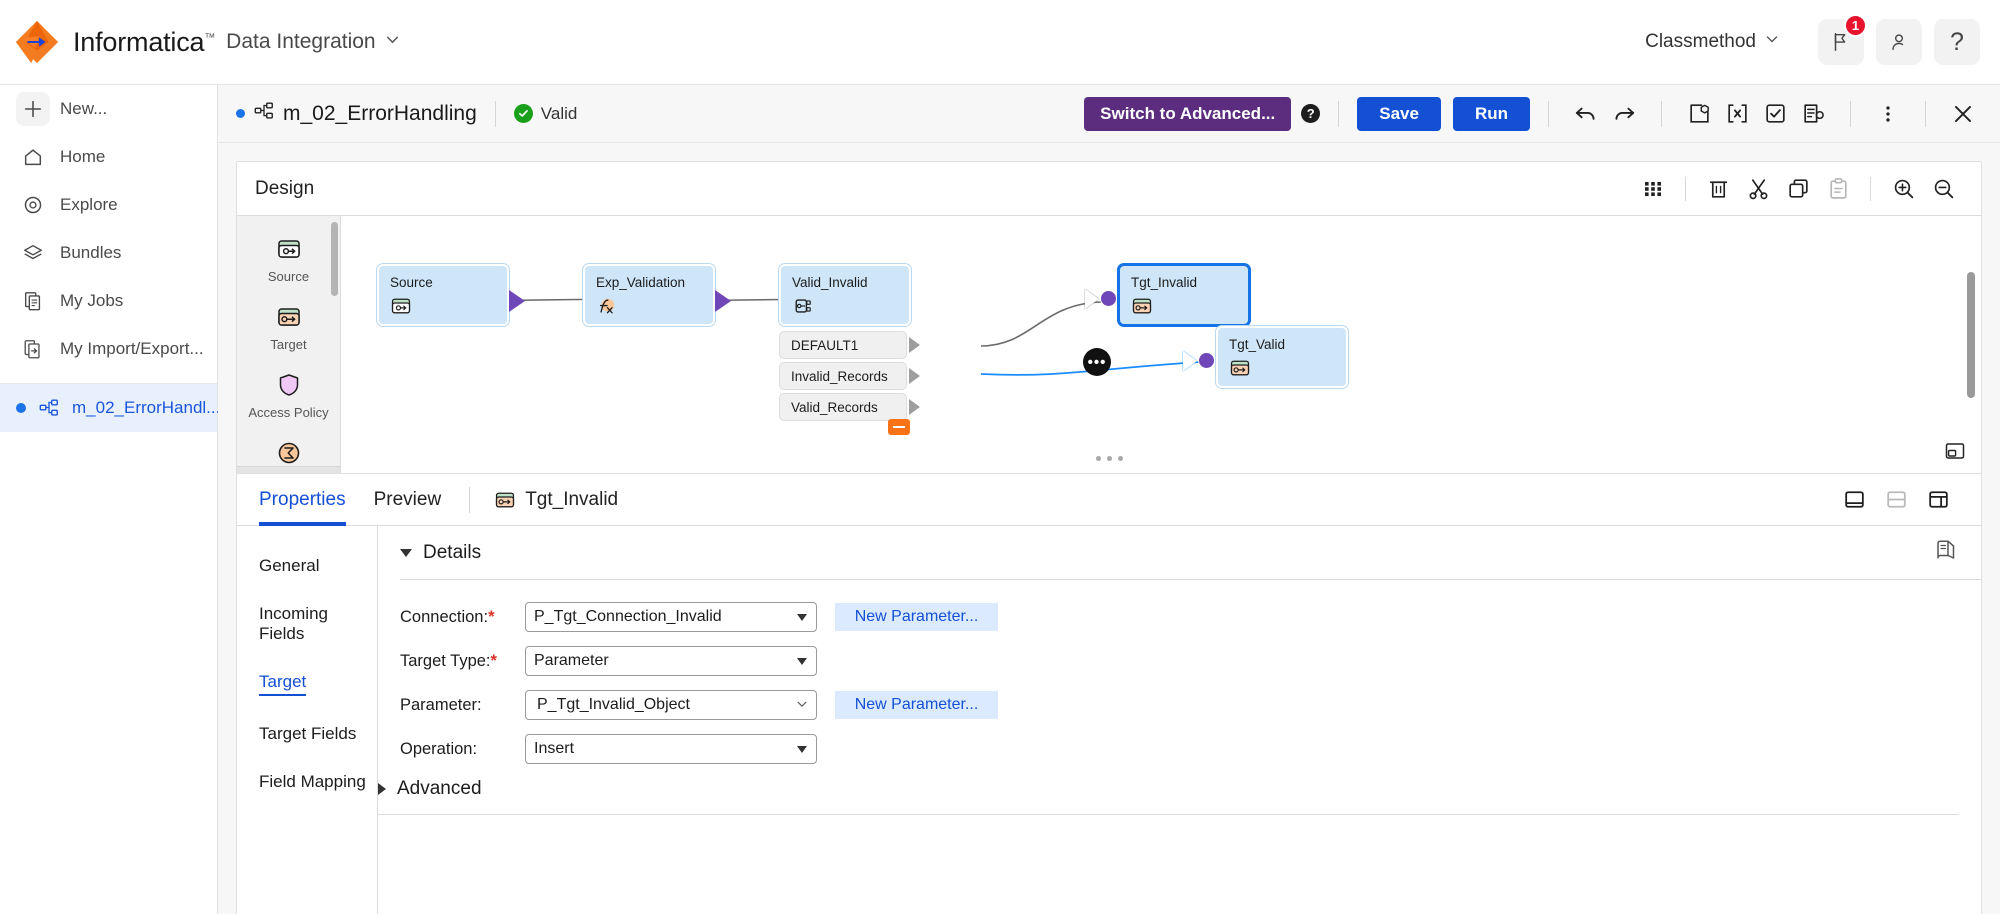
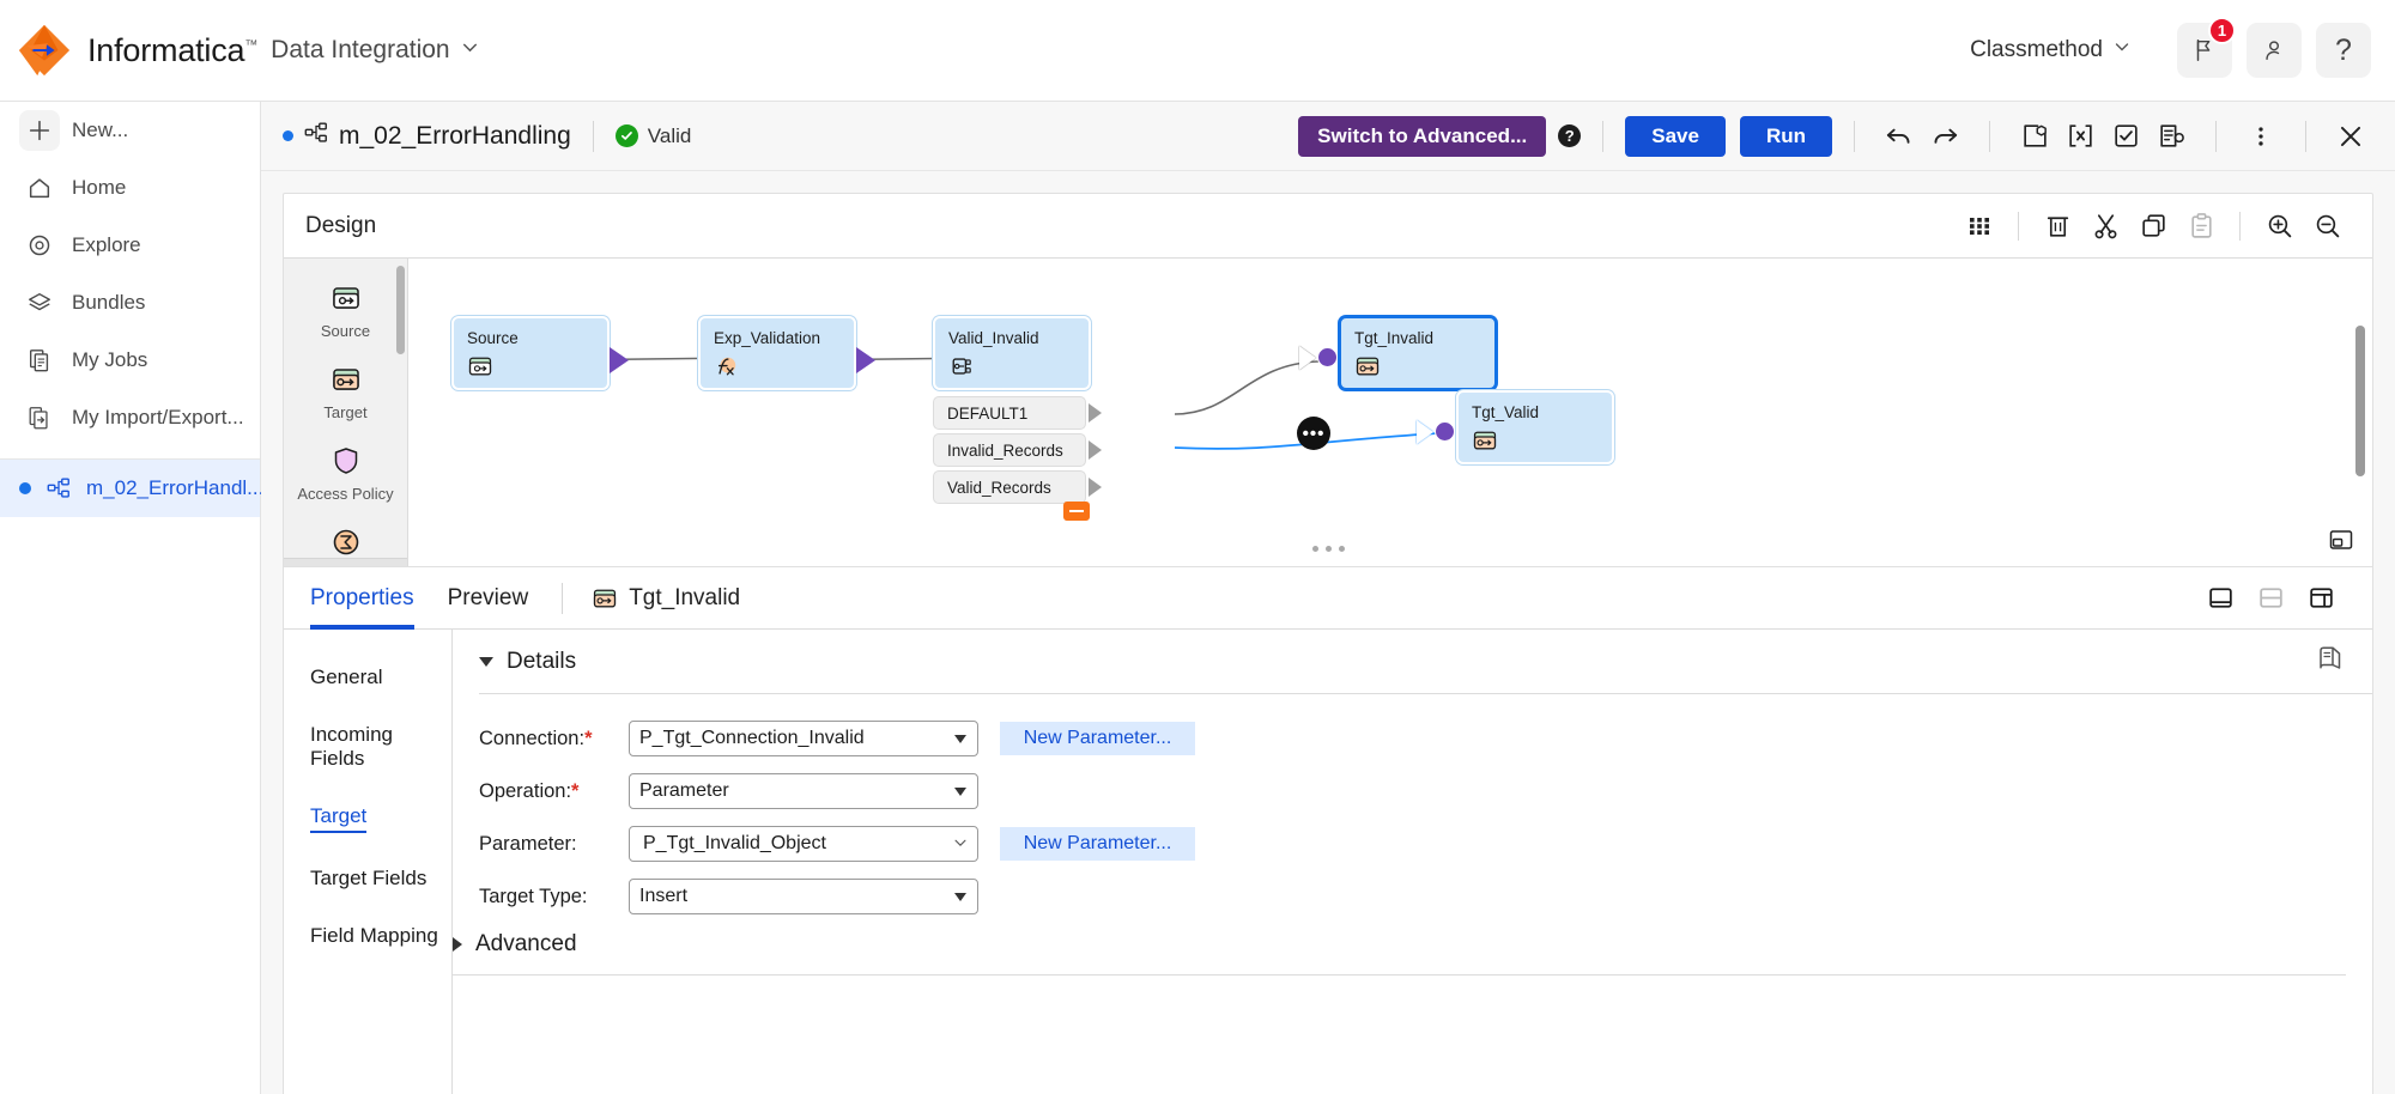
  Informatica™
  Data Integration
  Classmethod
  1
  ?
  New...
  Home
  Explore
  Bundles
  My Jobs
  My Import/Export...
  m_02_ErrorHandl..
  m_02_ErrorHandling
  Valid
  Switch to Advanced...
  ?
  Save
  Run
  Design
  Source
  Target
  Access Policy
  Source
  Exp_Validation
  Valid_Invalid
  DEFAULT1
  Invalid_Records
  Valid_Records
  •••
  Tgt_Invalid
  Tgt_Valid
  Properties
  Preview
  Tgt_Invalid
  General
  Incoming Fields
  Target
  Target Fields
  Field Mapping
  Details
  Connection:*
  P_Tgt_Connection_Invalid
  New Parameter...
- Target Type:*
+ Operation:*
  Parameter
  Parameter:
  P_Tgt_Invalid_Object
  New Parameter...
- Operation:
+ Target Type:
  Insert
  Advanced
